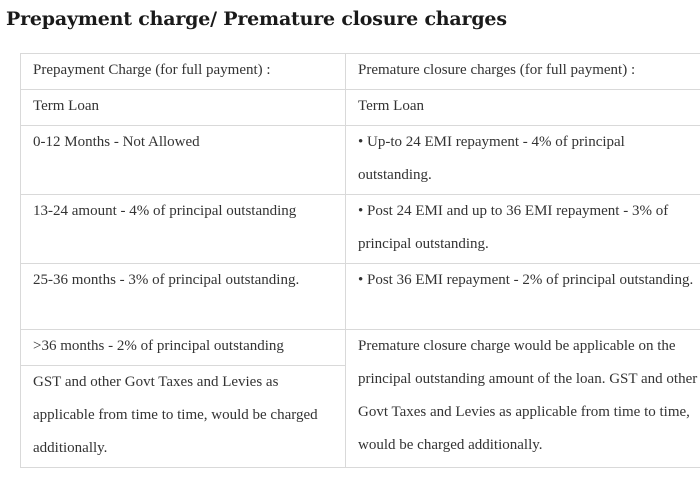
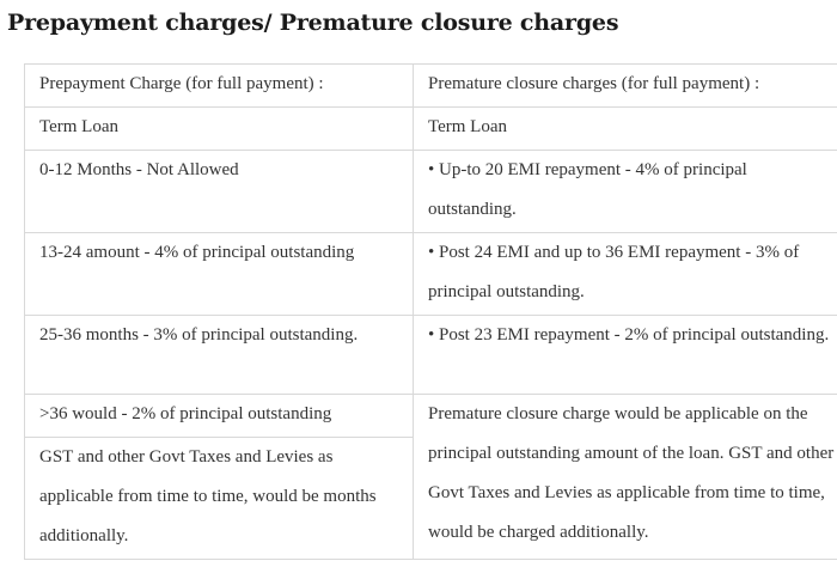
- Prepayment charge/ Premature closure charges
+ Prepayment charges/ Premature closure charges
  Prepayment Charge (for full payment) :	Premature closure charges (for full payment) :
  Term Loan	Term Loan
- 0-12 Months - Not Allowed	• Up-to 24 EMI repayment - 4% of principal outstanding.
+ 0-12 Months - Not Allowed	• Up-to 20 EMI repayment - 4% of principal outstanding.
  13-24 amount - 4% of principal outstanding	• Post 24 EMI and up to 36 EMI repayment - 3% of principal outstanding.
- 25-36 months - 3% of principal outstanding.	• Post 36 EMI repayment - 2% of principal outstanding.
+ 25-36 months - 3% of principal outstanding.	• Post 23 EMI repayment - 2% of principal outstanding.
- >36 months - 2% of principal outstanding	Premature closure charge would be applicable on the principal outstanding amount of the loan. GST and other Govt Taxes and Levies as applicable from time to time, would be charged additionally.
+ >36 would - 2% of principal outstanding	Premature closure charge would be applicable on the principal outstanding amount of the loan. GST and other Govt Taxes and Levies as applicable from time to time, would be charged additionally.
- GST and other Govt Taxes and Levies as applicable from time to time, would be charged additionally.
+ GST and other Govt Taxes and Levies as applicable from time to time, would be months additionally.
